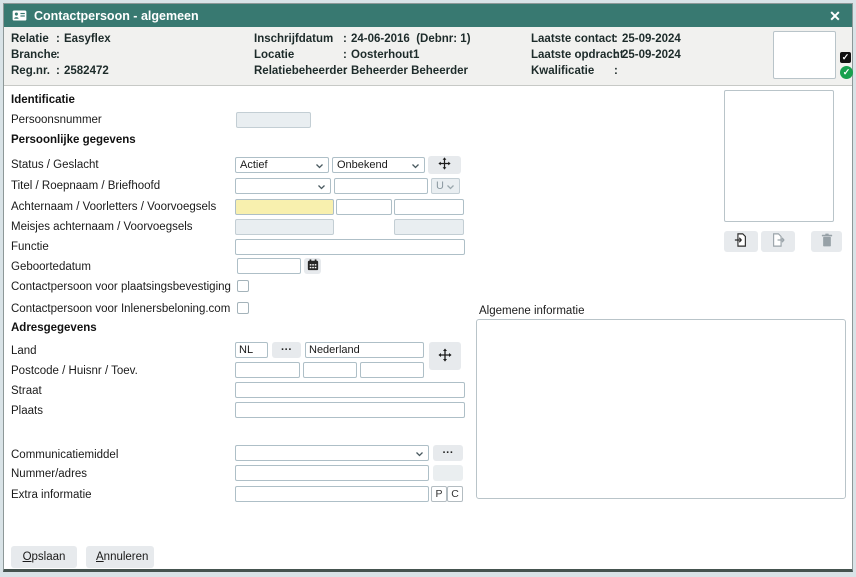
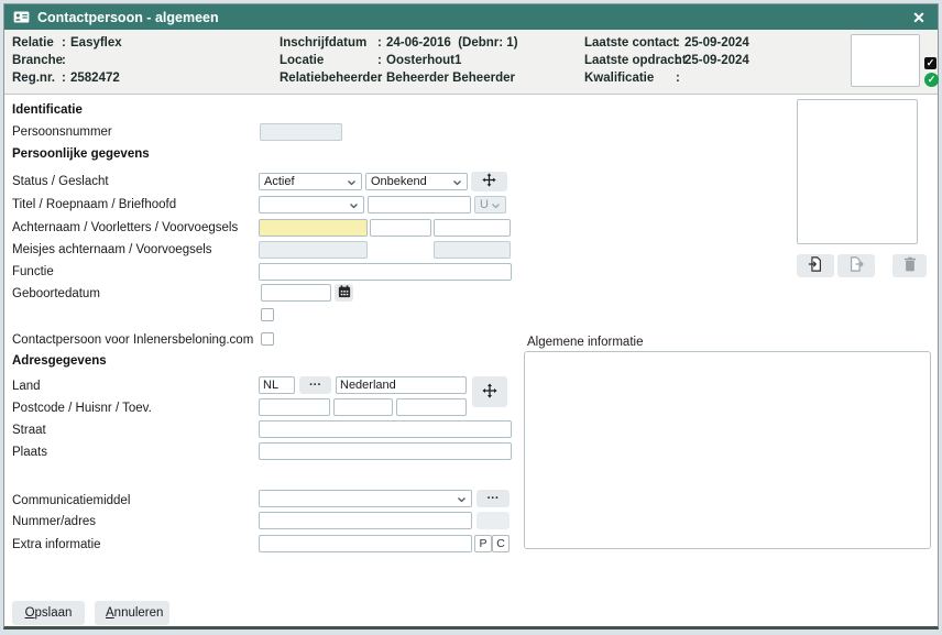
  Contactpersoon - algemeen
  ✕
  Relatie
  :
  Easyflex
  Branche
  :
  Reg.nr.
  :
  2582472
  Inschrijfdatum
  :
  24-06-2016 (Debnr: 1)
  Locatie
  :
  Oosterhout1
  Relatiebeheerder
  :
  Beheerder Beheerder
  Laatste contact
  :
  25-09-2024
  Laatste opdracht
  :
  25-09-2024
  Kwalificatie
  :
  ✓
  ✓
  Identificatie
  Persoonsnummer
  Persoonlijke gegevens
  Status / Geslacht
  Actief
  Onbekend
  Titel / Roepnaam / Briefhoofd
  U
  Achternaam / Voorletters / Voorvoegsels
  Meisjes achternaam / Voorvoegsels
  Functie
  Geboortedatum
- Contactpersoon voor plaatsingsbevestiging
  Contactpersoon voor Inlenersbeloning.com
  Adresgegevens
  Land
  NL
  ···
  Nederland
  Postcode / Huisnr / Toev.
  Straat
  Plaats
  Communicatiemiddel
  ···
  Nummer/adres
  Extra informatie
  P
  C
  Algemene informatie
  Opslaan
  Annuleren
